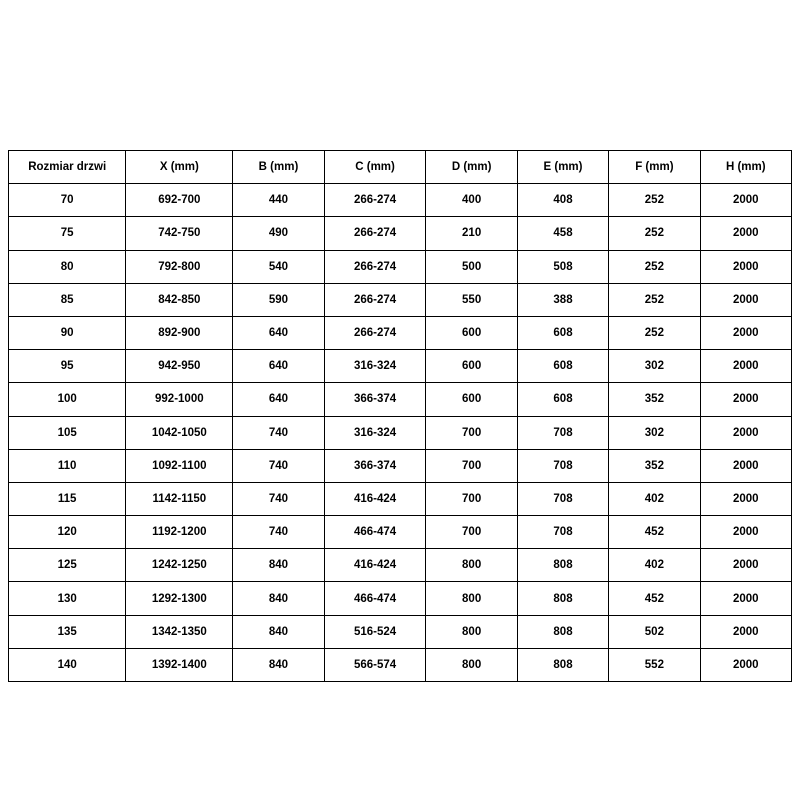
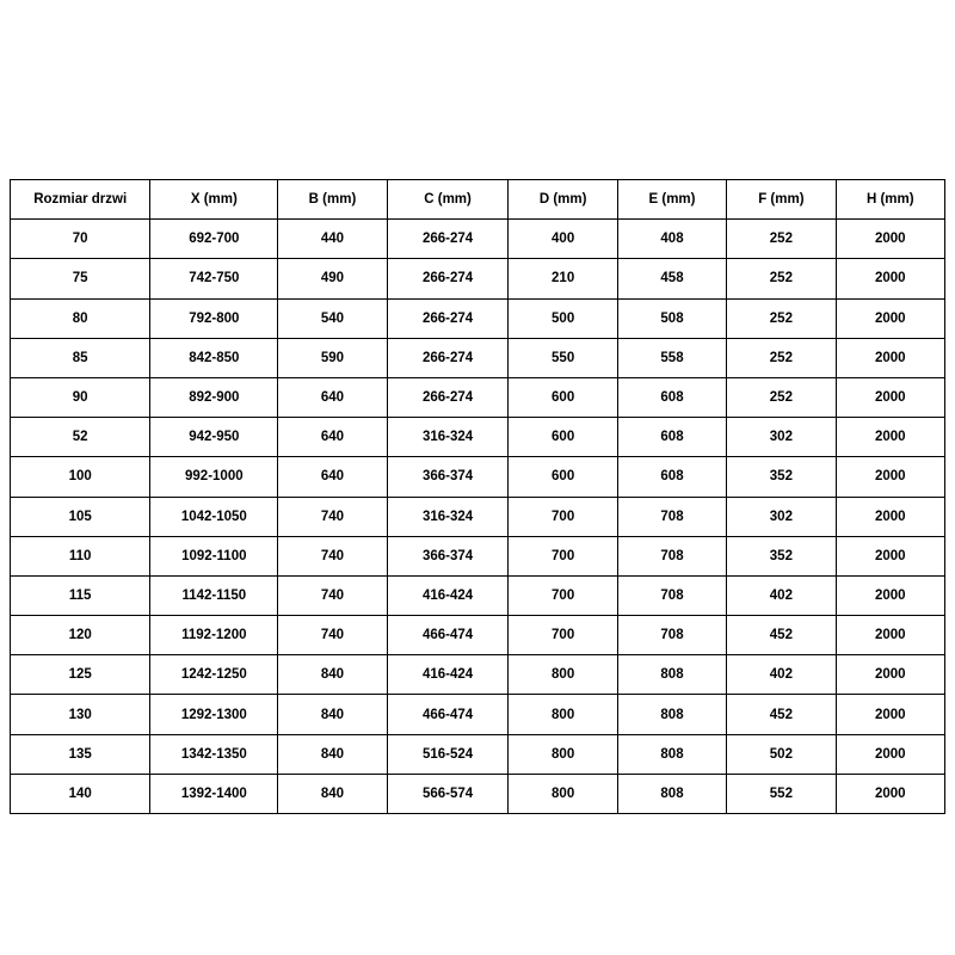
  Rozmiar drzwi	X (mm)	B (mm)	C (mm)	D (mm)	E (mm)	F (mm)	H (mm)
  70	692-700	440	266-274	400	408	252	2000
  75	742-750	490	266-274	210	458	252	2000
  80	792-800	540	266-274	500	508	252	2000
- 85	842-850	590	266-274	550	388	252	2000
+ 85	842-850	590	266-274	550	558	252	2000
  90	892-900	640	266-274	600	608	252	2000
- 95	942-950	640	316-324	600	608	302	2000
+ 52	942-950	640	316-324	600	608	302	2000
  100	992-1000	640	366-374	600	608	352	2000
  105	1042-1050	740	316-324	700	708	302	2000
  110	1092-1100	740	366-374	700	708	352	2000
  115	1142-1150	740	416-424	700	708	402	2000
  120	1192-1200	740	466-474	700	708	452	2000
  125	1242-1250	840	416-424	800	808	402	2000
  130	1292-1300	840	466-474	800	808	452	2000
  135	1342-1350	840	516-524	800	808	502	2000
  140	1392-1400	840	566-574	800	808	552	2000
